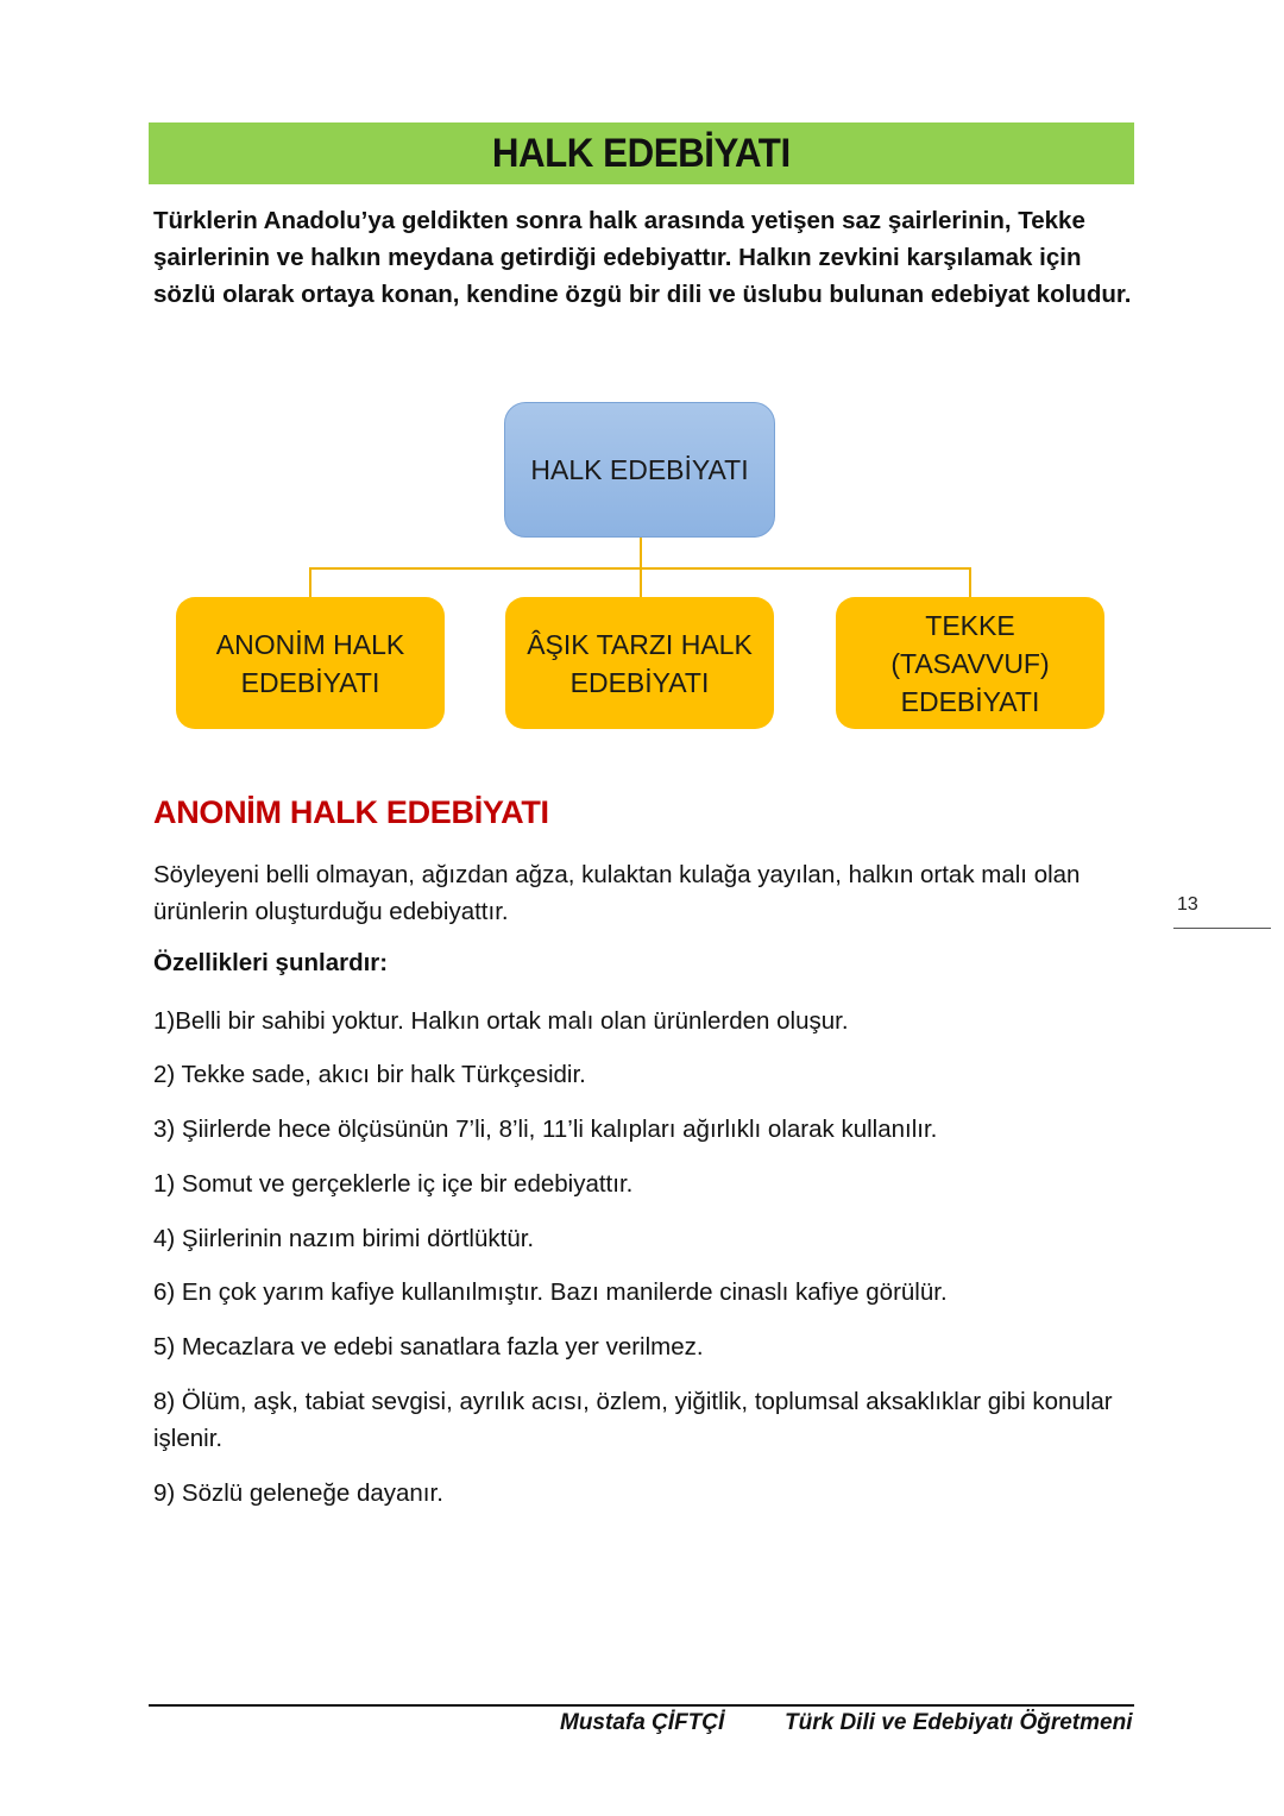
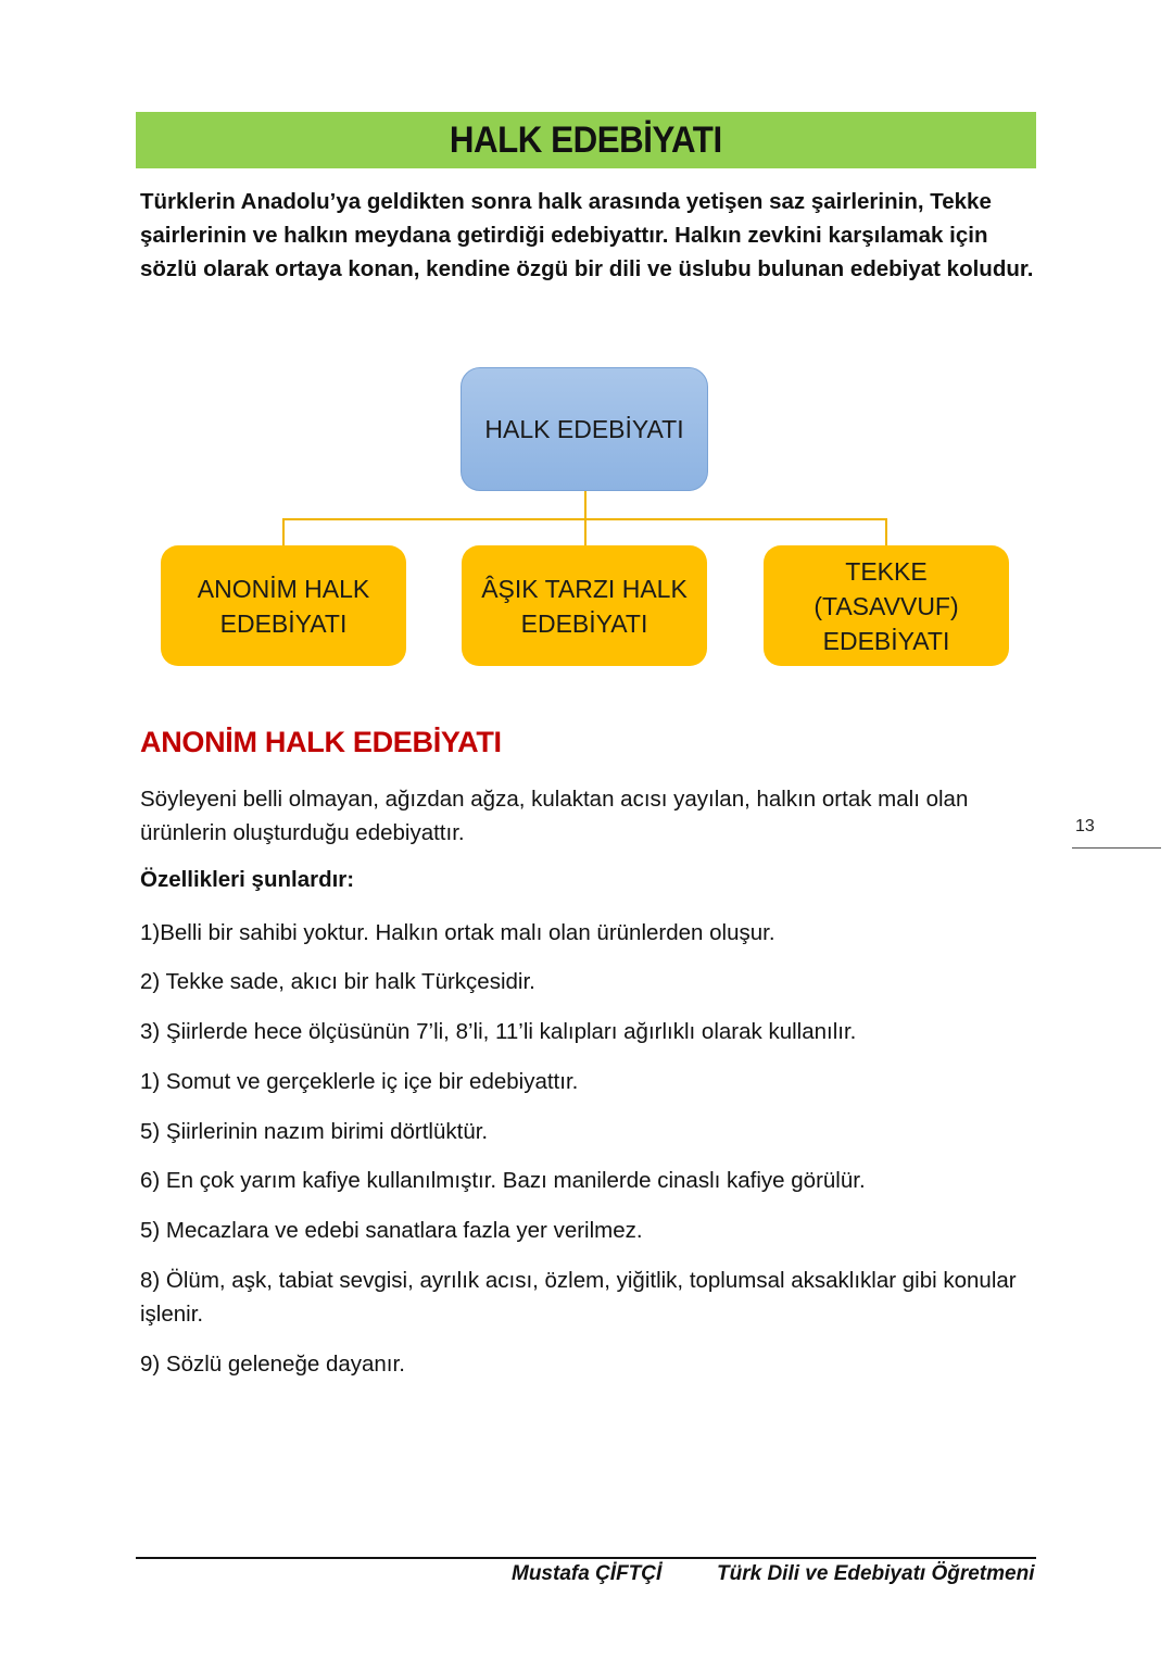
  HALK EDEBİYATI
  Türklerin Anadolu’ya geldikten sonra halk arasında yetişen saz şairlerinin, Tekke şairlerinin ve halkın meydana getirdiği edebiyattır. Halkın zevkini karşılamak için sözlü olarak ortaya konan, kendine özgü bir dili ve üslubu bulunan edebiyat koludur.
  HALK EDEBİYATI
  ANONİM HALK
  EDEBİYATI
  ÂŞIK TARZI HALK
  EDEBİYATI
  TEKKE
  (TASAVVUF)
  EDEBİYATI
  ANONİM HALK EDEBİYATI
- Söyleyeni belli olmayan, ağızdan ağza, kulaktan kulağa yayılan, halkın ortak malı olan ürünlerin oluşturduğu edebiyattır.
+ Söyleyeni belli olmayan, ağızdan ağza, kulaktan acısı yayılan, halkın ortak malı olan ürünlerin oluşturduğu edebiyattır.
  Özellikleri şunlardır:
  1)Belli bir sahibi yoktur. Halkın ortak malı olan ürünlerden oluşur.
  2) Tekke sade, akıcı bir halk Türkçesidir.
  3) Şiirlerde hece ölçüsünün 7’li, 8’li, 11’li kalıpları ağırlıklı olarak kullanılır.
  1) Somut ve gerçeklerle iç içe bir edebiyattır.
- 4) Şiirlerinin nazım birimi dörtlüktür.
+ 5) Şiirlerinin nazım birimi dörtlüktür.
  6) En çok yarım kafiye kullanılmıştır. Bazı manilerde cinaslı kafiye görülür.
  5) Mecazlara ve edebi sanatlara fazla yer verilmez.
  8) Ölüm, aşk, tabiat sevgisi, ayrılık acısı, özlem, yiğitlik, toplumsal aksaklıklar gibi konular işlenir.
  9) Sözlü geleneğe dayanır.
  13
  Mustafa ÇİFTÇİ
  Türk Dili ve Edebiyatı Öğretmeni
